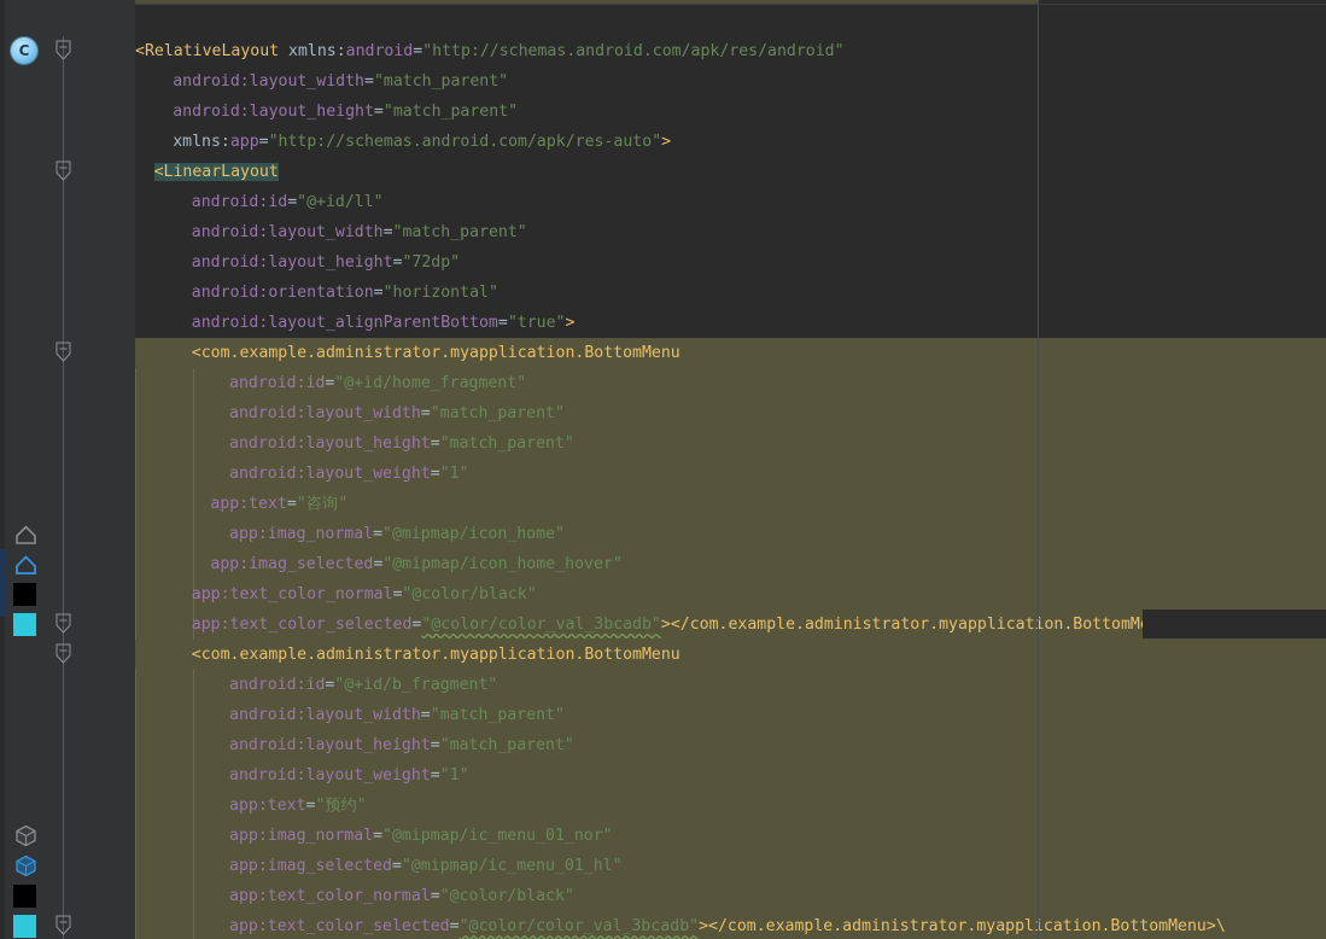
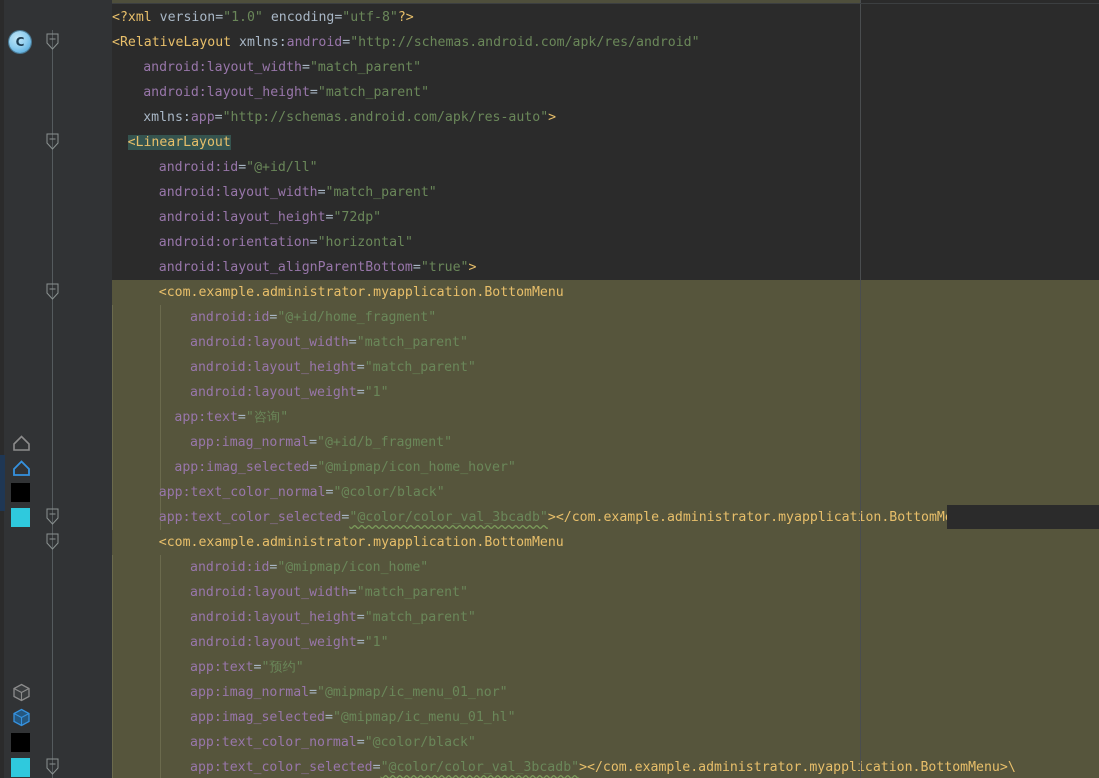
+ <?xml version="1.0" encoding="utf-8"?>
  <RelativeLayout xmlns:android="http://schemas.android.com/apk/res/android"
  android:layout_width="match_parent"
  android:layout_height="match_parent"
  xmlns:app="http://schemas.android.com/apk/res-auto">
  <LinearLayout
  android:id="@+id/ll"
  android:layout_width="match_parent"
  android:layout_height="72dp"
  android:orientation="horizontal"
  android:layout_alignParentBottom="true">
  <com.example.administrator.myapplication.BottomMenu
  android:id="@+id/home_fragment"
  android:layout_width="match_parent"
  android:layout_height="match_parent"
  android:layout_weight="1"
  app:text="咨询"
- app:imag_normal="@mipmap/icon_home"
+ app:imag_normal="@+id/b_fragment"
  app:imag_selected="@mipmap/icon_home_hover"
  app:text_color_normal="@color/black"
  app:text_color_selected="@color/color_val_3bcadb"></com.example.administrator.myapplication.BottomM
  <com.example.administrator.myapplication.BottomMenu
- android:id="@+id/b_fragment"
+ android:id="@mipmap/icon_home"
  android:layout_width="match_parent"
  android:layout_height="match_parent"
  android:layout_weight="1"
  app:text="预约"
  app:imag_normal="@mipmap/ic_menu_01_nor"
  app:imag_selected="@mipmap/ic_menu_01_hl"
  app:text_color_normal="@color/black"
  app:text_color_selected="@color/color_val_3bcadb"></com.example.administrator.myapplcation.BottomMenu>\
  C
